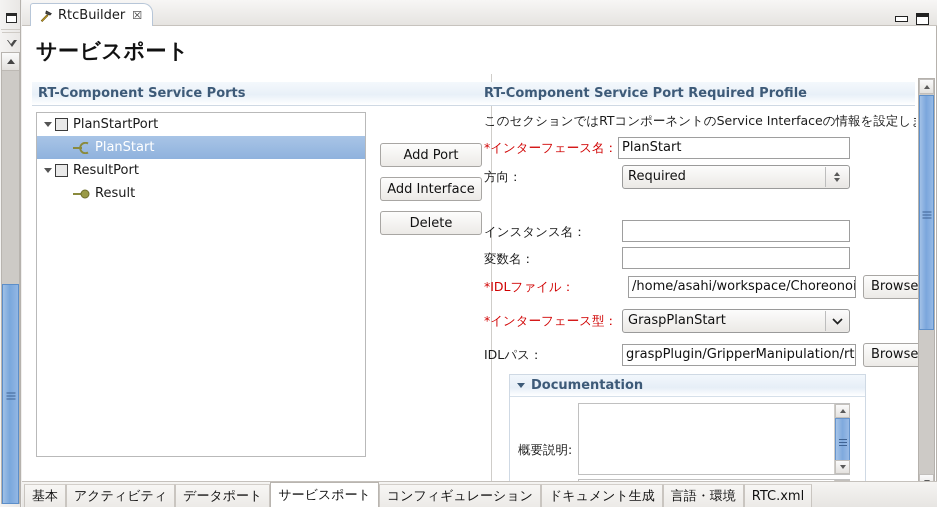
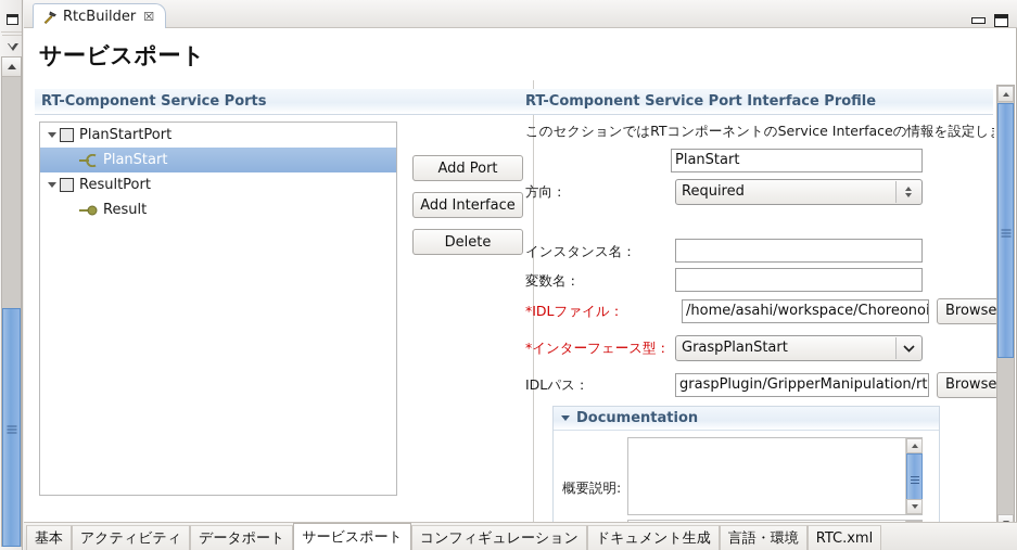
  RtcBuilder
  ☒
  サービスポート
  RT-Component Service Ports
  PlanStartPort
  PlanStart
  ResultPort
  Result
  Add Port
  Add Interface
  Delete
- RT-Component Service Port Required Profile
+ RT-Component Service Port Interface Profile
  このセクションではRTコンポーネントのService Interfaceの情報を設定し
- *インターフェース名：
  PlanStart
  方向：
  Required
  インスタンス名：
  変数名：
  *IDLファイル：
  /home/asahi/workspace/Choreonoi
  Browse
  *インターフェース型：
  GraspPlanStart
  IDLパス：
  graspPlugin/GripperManipulation/rt
  Browse
  Documentation
  概要説明:
  基本
  アクティビティ
  データポート
  サービスポート
  コンフィギュレーション
  ドキュメント生成
  言語・環境
  RTC.xml
